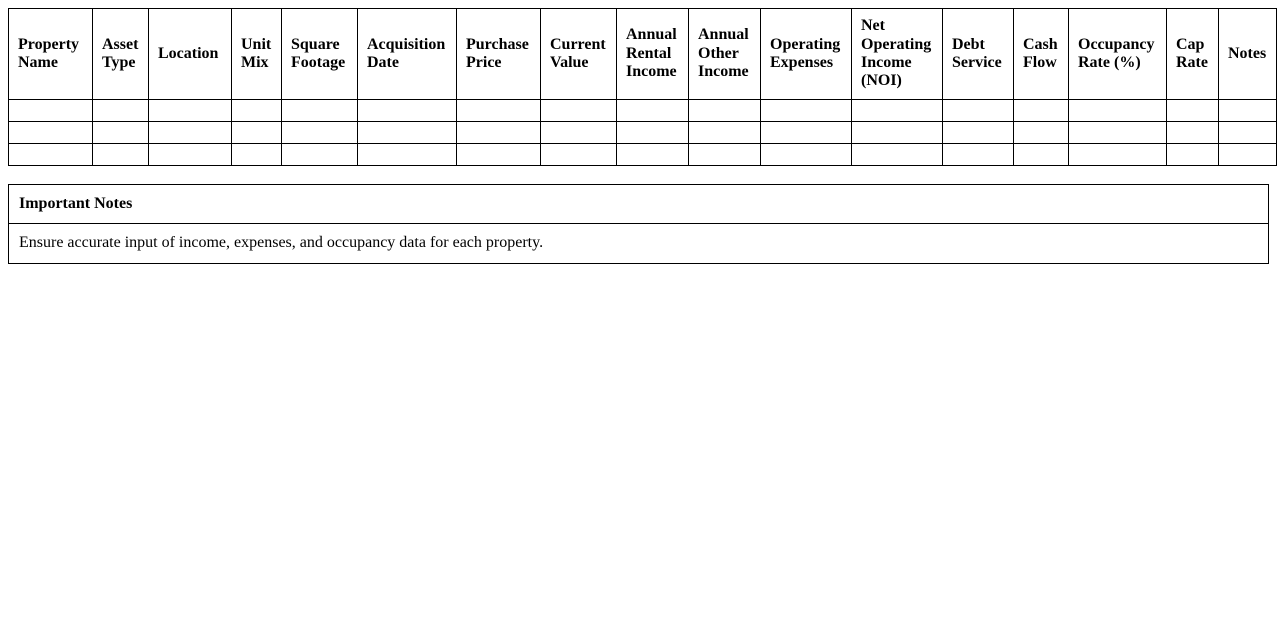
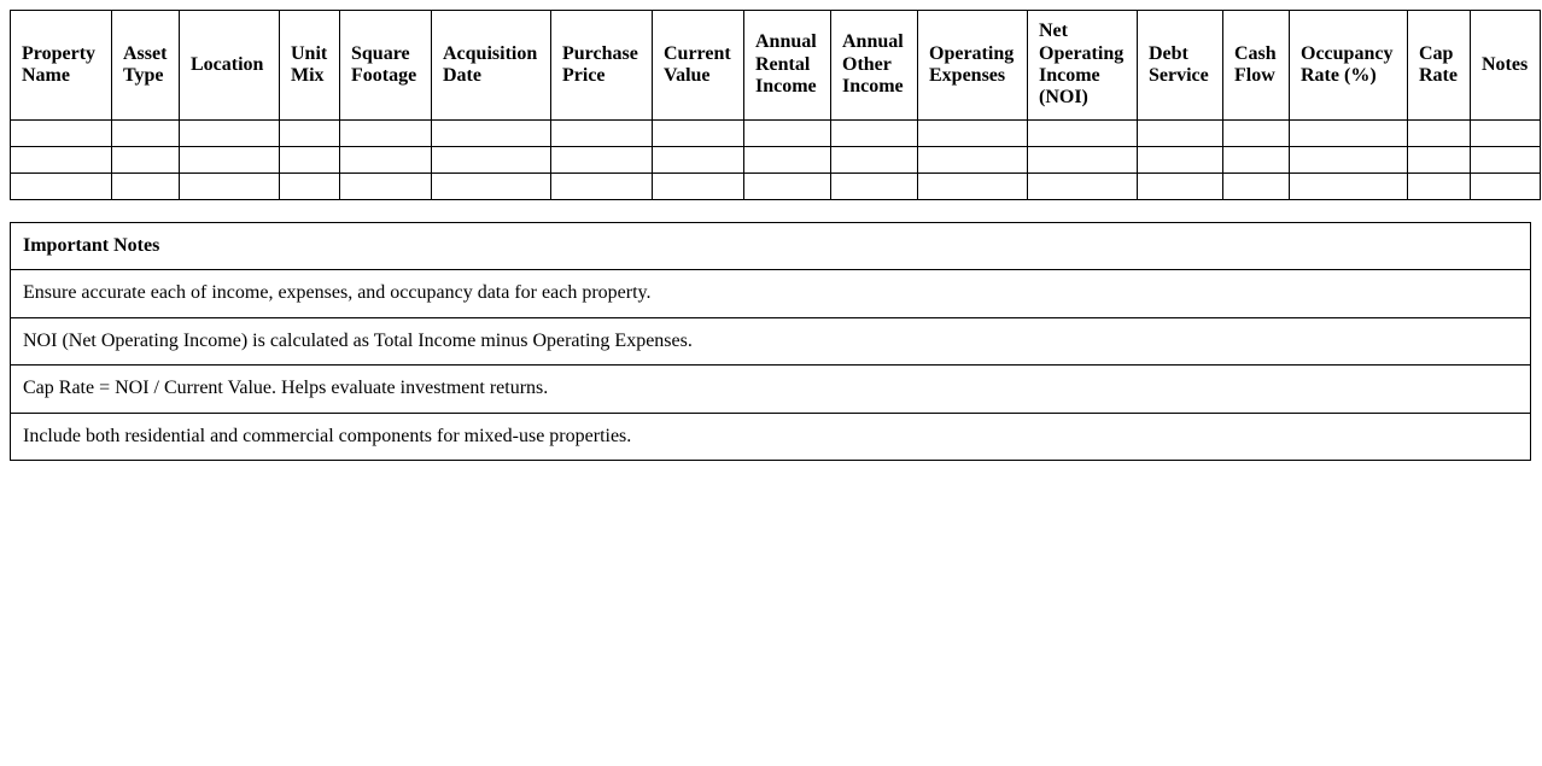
  Property Name	Asset Type	Location	Unit Mix	Square Footage	Acquisition Date	Purchase Price	Current Value	Annual Rental Income	Annual Other Income	Operating Expenses	Net Operating Income (NOI)	Debt Service	Cash Flow	Occupancy Rate (%)	Cap Rate	Notes
  Important Notes
- Ensure accurate input of income, expenses, and occupancy data for each property.
+ Ensure accurate each of income, expenses, and occupancy data for each property.
+ NOI (Net Operating Income) is calculated as Total Income minus Operating Expenses.
+ Cap Rate = NOI / Current Value. Helps evaluate investment returns.
+ Include both residential and commercial components for mixed-use properties.
